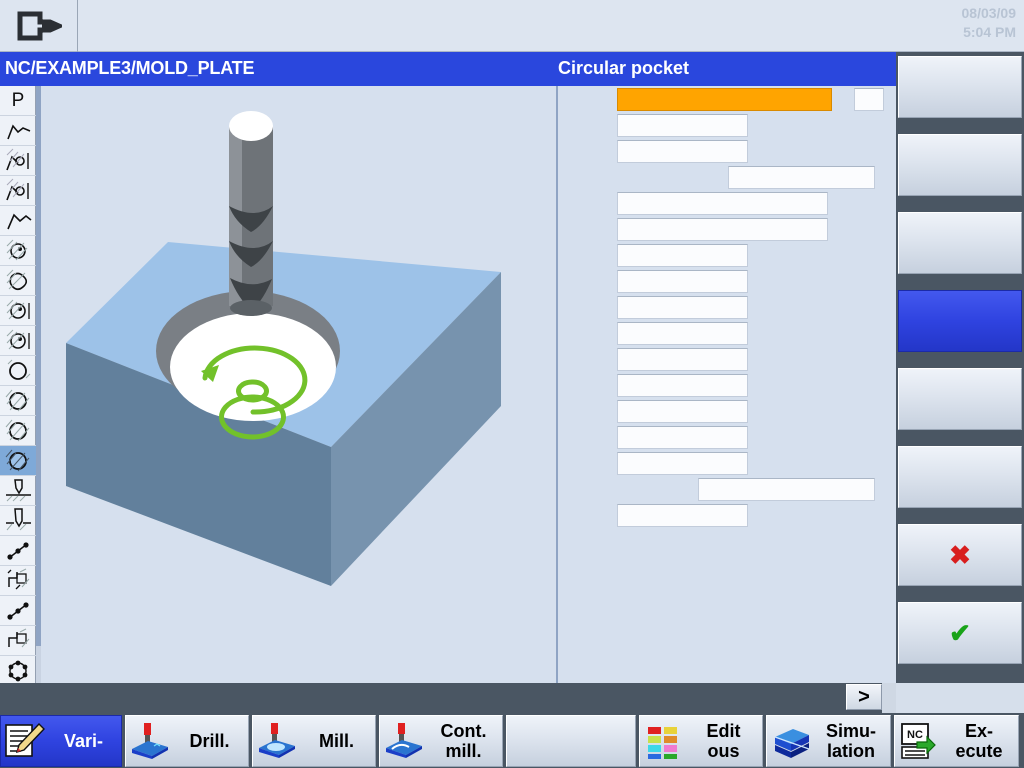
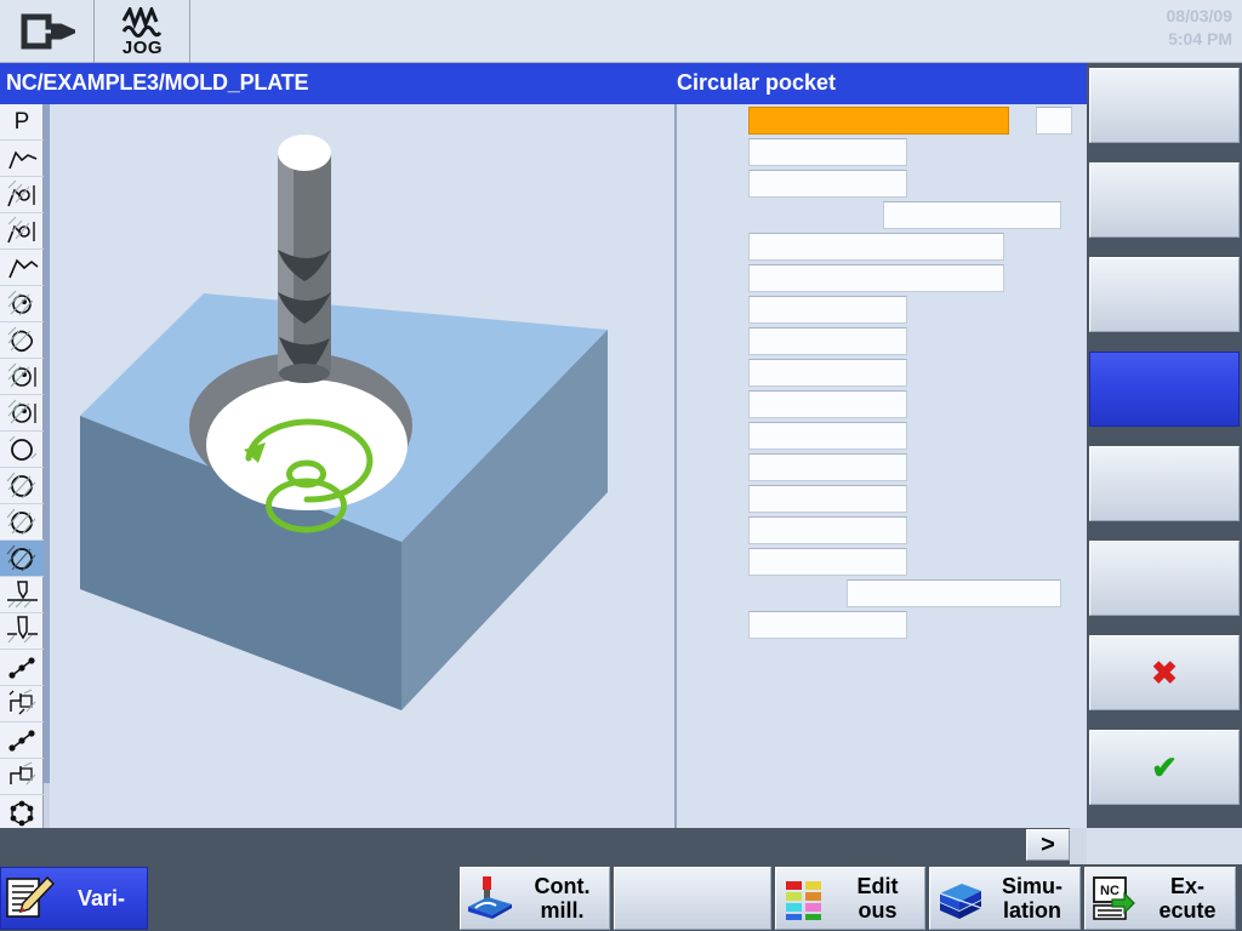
+ JOG
  08/03/09
  5:04 PM
  NC/EXAMPLE3/MOLD_PLATE
  Circular pocket
  P
  ✖
  ✔
  >
  Vari-
- Drill.
- Mill.
  Cont.
  mill.
  Edit
  ous
  Simu-
  lation
  NC
  Ex-
  ecute
